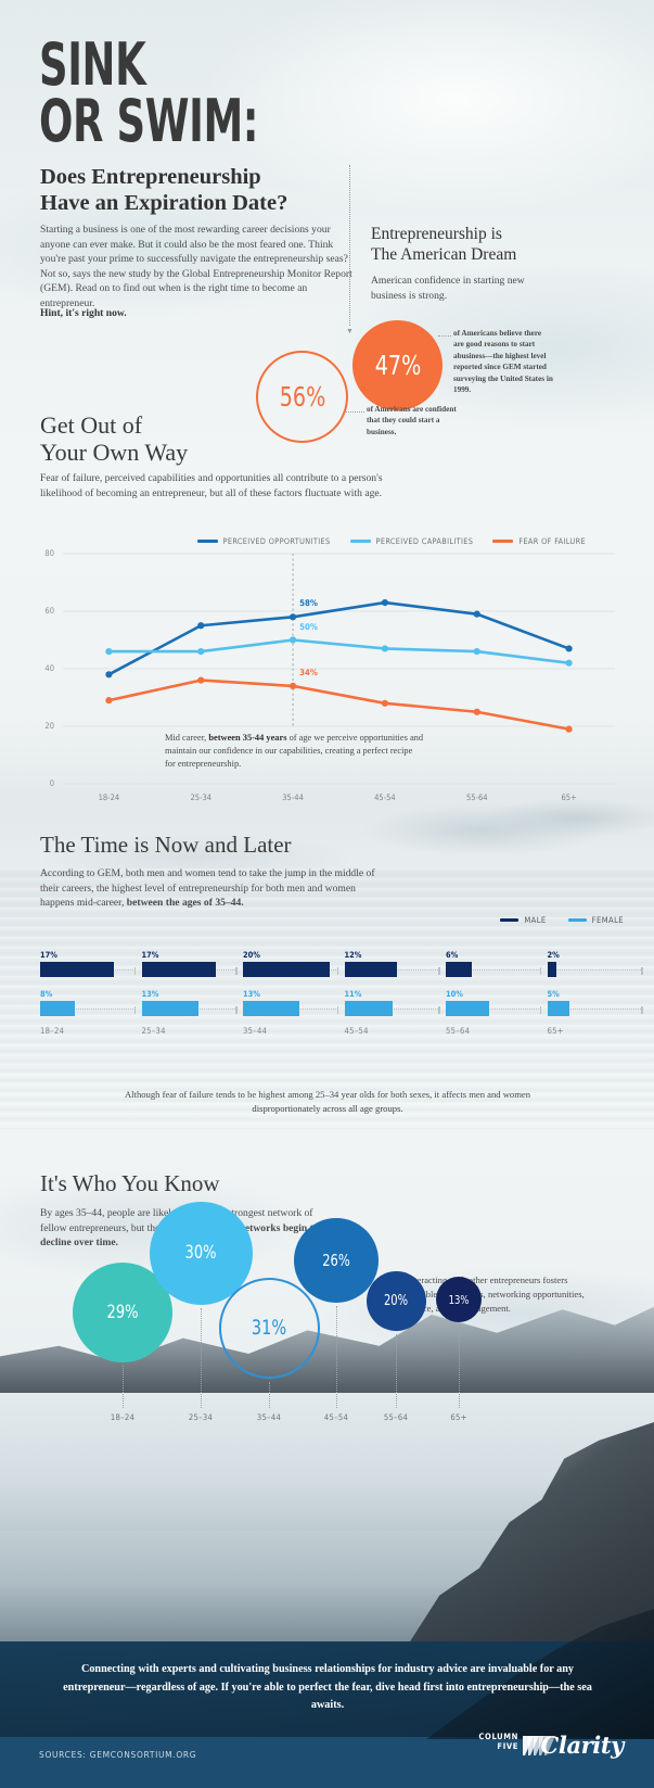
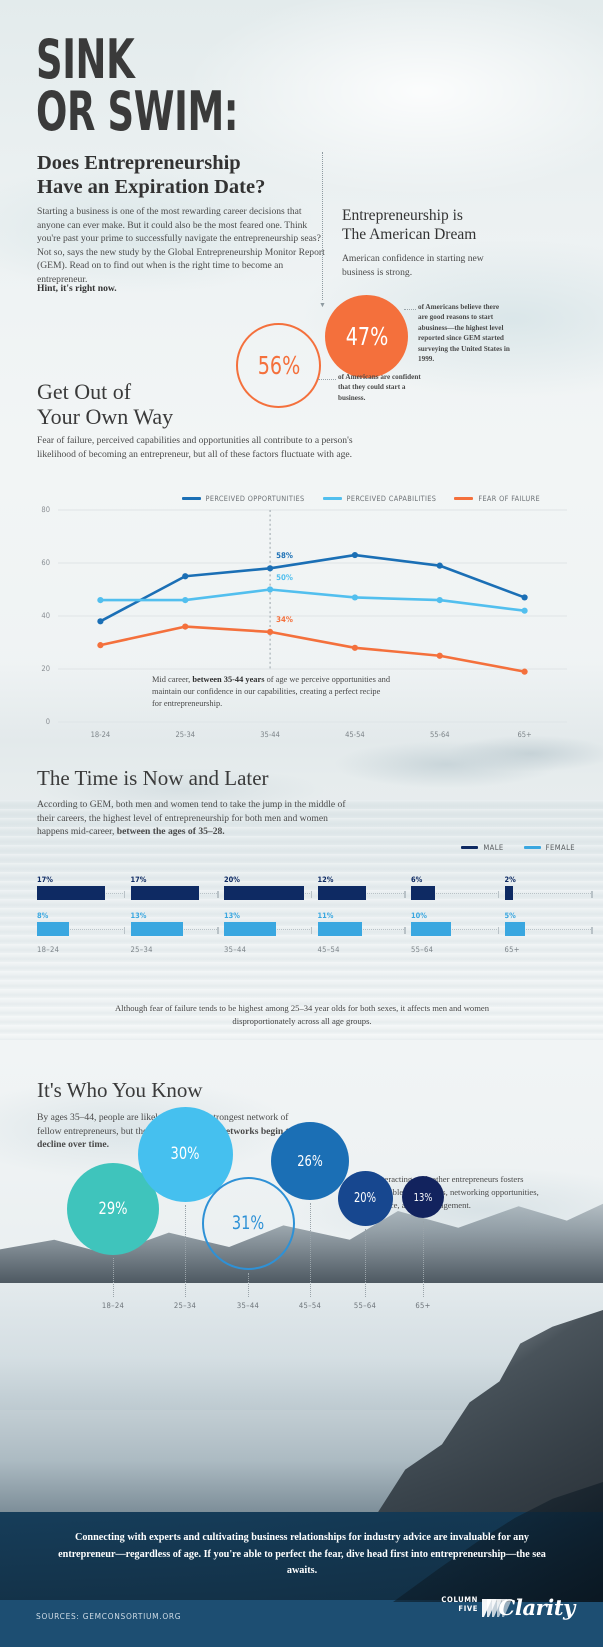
  SINK
  OR SWIM:
  Does Entrepreneurship
  Have an Expiration Date?
- Starting a business is one of the most rewarding career decisions your anyone can ever make. But it could also be the most feared one. Think you're past your prime to successfully navigate the entrepreneurship seas? Not so, says the new study by the Global Entrepreneurship Monitor Report (GEM). Read on to find out when is the right time to become an entrepreneur.
+ Starting a business is one of the most rewarding career decisions that anyone can ever make. But it could also be the most feared one. Think you're past your prime to successfully navigate the entrepreneurship seas? Not so, says the new study by the Global Entrepreneurship Monitor Report (GEM). Read on to find out when is the right time to become an entrepreneur.
  Hint, it's right now.
  Entrepreneurship is
  The American Dream
  American confidence in starting new business is strong.
  47%
  of Americans believe there are good reasons to start abusiness—the highest level reported since GEM started surveying the United States in 1999.
  56%
  of Americans are confident that they could start a business.
  Get Out of
  Your Own Way
  Fear of failure, perceived capabilities and opportunities all contribute to a person's likelihood of becoming an entrepreneur, but all of these factors fluctuate with age.
  PERCEIVED OPPORTUNITIES
  PERCEIVED CAPABILITIES
  FEAR OF FAILURE
  Mid career, between 35-44 years of age we perceive opportunities and maintain our confidence in our capabilities, creating a perfect recipe for entrepreneurship.
  The Time is Now and Later
- According to GEM, both men and women tend to take the jump in the middle of their careers, the highest level of entrepreneurship for both men and women happens mid-career, between the ages of 35–44.
+ According to GEM, both men and women tend to take the jump in the middle of their careers, the highest level of entrepreneurship for both men and women happens mid-career, between the ages of 35–28.
  MALE
  FEMALE
  Although fear of failure tends to be highest among 25–34 year olds for both sexes, it affects men and women disproportionately across all age groups.
  It's Who You Know
  By ages 35–44, people are likerongest network of fellow entrepreneurs, but th etworks begin decline over time.
  Connecting with experts and cultivating business relationships for industry advice are invaluable for any entrepreneur—regardless of age. If you're able to perfect the fear, dive head first into entrepreneurship—the sea awaits.
  SOURCES: GEMCONSORTIUM.ORG
  COLUMN
  FIVE
  Clarity
  0
  20
  40
  60
  80
  18-24
  25-34
  35-44
  45-54
  55-64
  65+
  58%
  50%
  34%
  17%
  17%
  20%
  12%
  6%
  2%
  8%
  13%
  13%
  11%
  10%
  5%
  18–24
  25–34
  35–44
  45–54
  55–64
  65+
  29%
  18–24
  30%
  25–34
  31%
  35–44
  26%
  45–54
  20%
  55–64
  13%
  65+
